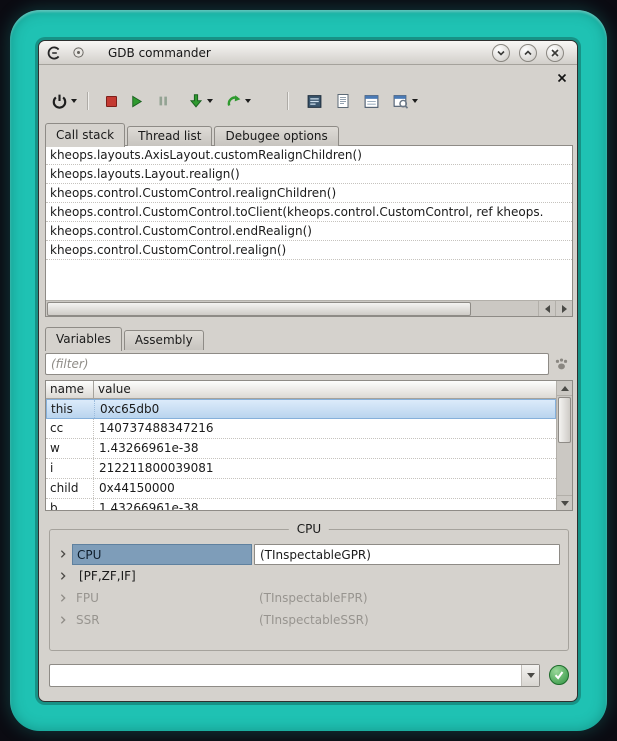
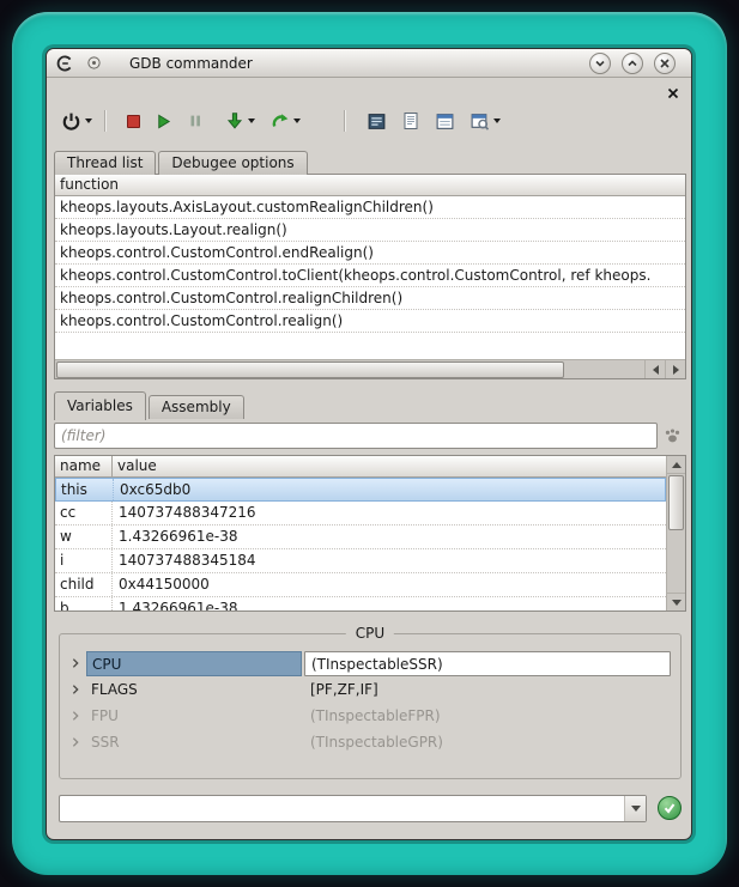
  GDB commander
- Call stack
  Thread list
  Debugee options
+ function
  kheops.layouts.AxisLayout.customRealignChildren()
  kheops.layouts.Layout.realign()
- kheops.control.CustomControl.realignChildren()
+ kheops.control.CustomControl.endRealign()
  kheops.control.CustomControl.toClient(kheops.control.CustomControl, ref kheops.
- kheops.control.CustomControl.endRealign()
+ kheops.control.CustomControl.realignChildren()
  kheops.control.CustomControl.realign()
  Variables
  Assembly
  (filter)
  name
  value
  this
  0xc65db0
  cc
  140737488347216
  w
  1.43266961e-38
  i
- 212211800039081
+ 140737488345184
  child
  0x44150000
  b
  1.43266961e-38
  CPU
  CPU
- (TInspectableGPR)
+ (TInspectableSSR)
+ FLAGS
  [PF,ZF,IF]
  FPU
  (TInspectableFPR)
  SSR
- (TInspectableSSR)
+ (TInspectableGPR)
